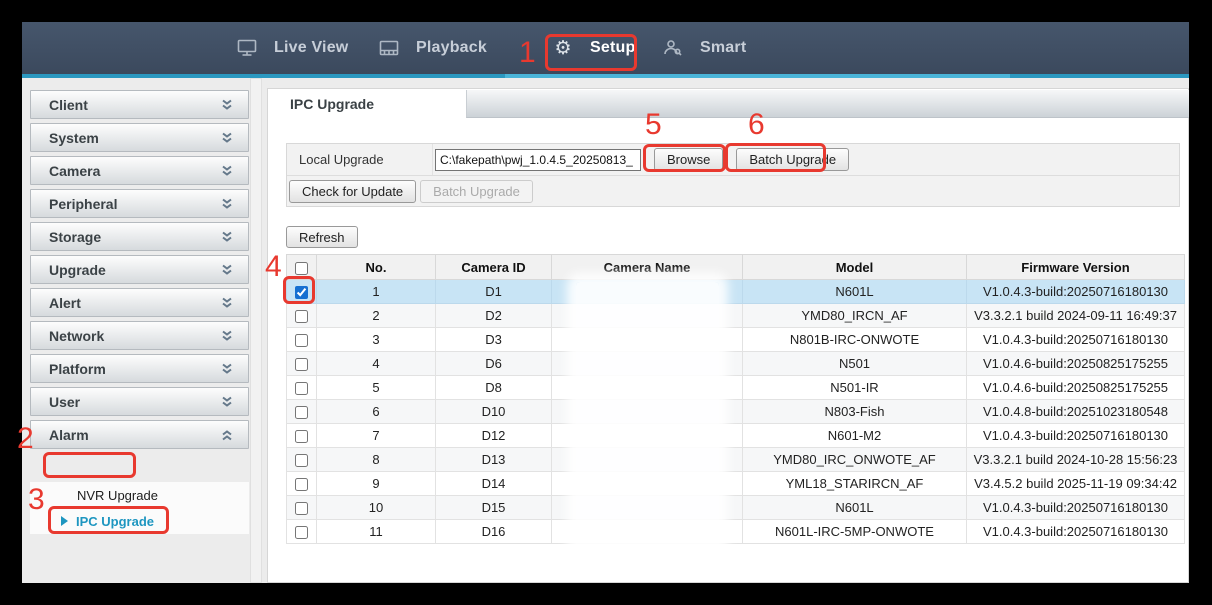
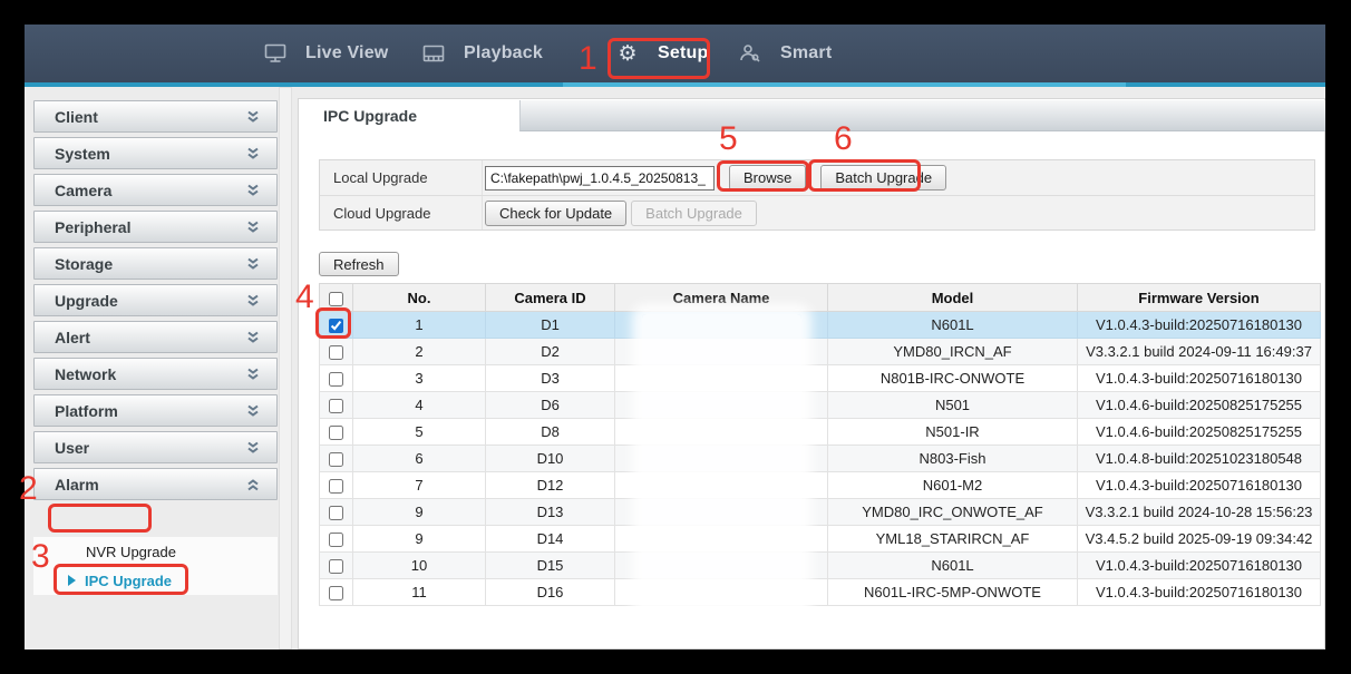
  Live View
  Playback
  ⚙
  Setup
  Smart
  Client
  System
  Camera
  Peripheral
  Storage
  Upgrade
  Alert
  Network
  Platform
  User
  Alarm
  NVR Upgrade
  IPC Upgrade
  IPC Upgrade
  Local Upgrade
  C:\fakepath\pwj_1.0.4.5_20250813_
  Browse
  Batch Upgrade
+ Cloud Upgrade
  Check for Update
  Batch Upgrade
  Refresh
  	No.	Camera ID	Camera Name	Model	Firmware Version
  	1	D1		N601L	V1.0.4.3-build:20250716180130
  	2	D2		YMD80_IRCN_AF	V3.3.2.1 build 2024-09-11 16:49:37
  	3	D3		N801B-IRC-ONWOTE	V1.0.4.3-build:20250716180130
  	4	D6		N501	V1.0.4.6-build:20250825175255
  	5	D8		N501-IR	V1.0.4.6-build:20250825175255
  	6	D10		N803-Fish	V1.0.4.8-build:20251023180548
  	7	D12		N601-M2	V1.0.4.3-build:20250716180130
- 	8	D13		YMD80_IRC_ONWOTE_AF	V3.3.2.1 build 2024-10-28 15:56:23
+ 	9	D13		YMD80_IRC_ONWOTE_AF	V3.3.2.1 build 2024-10-28 15:56:23
- 	9	D14		YML18_STARIRCN_AF	V3.4.5.2 build 2025-11-19 09:34:42
+ 	9	D14		YML18_STARIRCN_AF	V3.4.5.2 build 2025-09-19 09:34:42
  	10	D15		N601L	V1.0.4.3-build:20250716180130
  	11	D16		N601L-IRC-5MP-ONWOTE	V1.0.4.3-build:20250716180130
  1
  2
  3
  4
  5
  6
